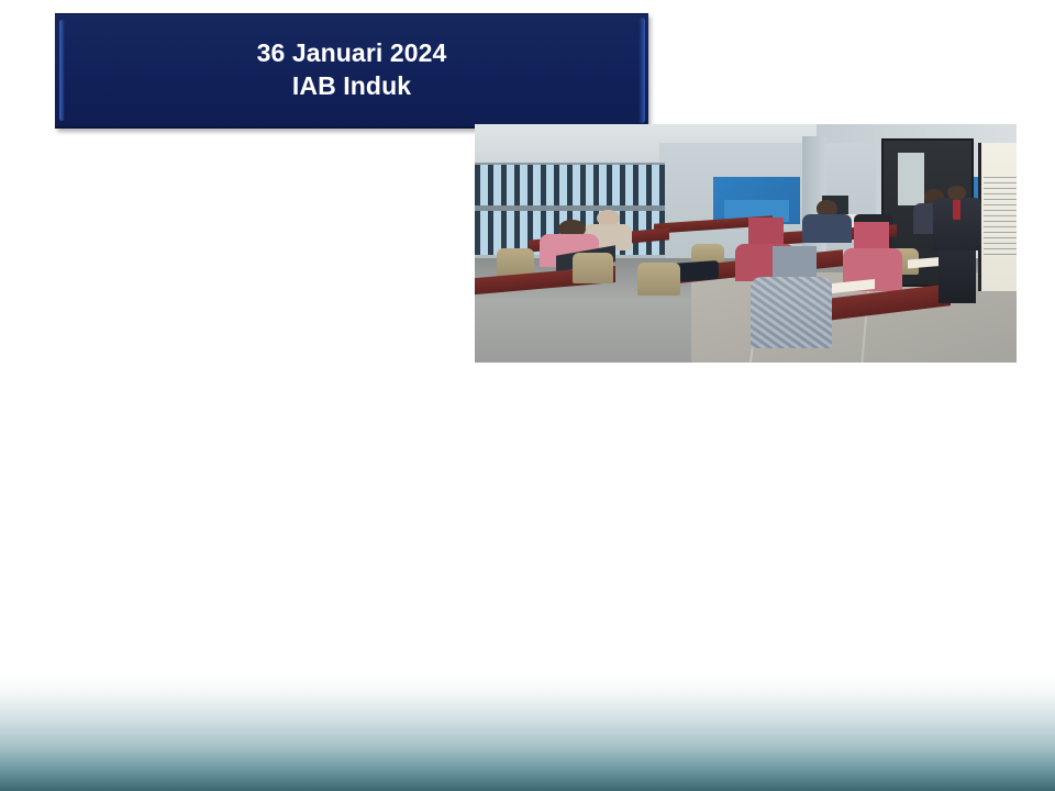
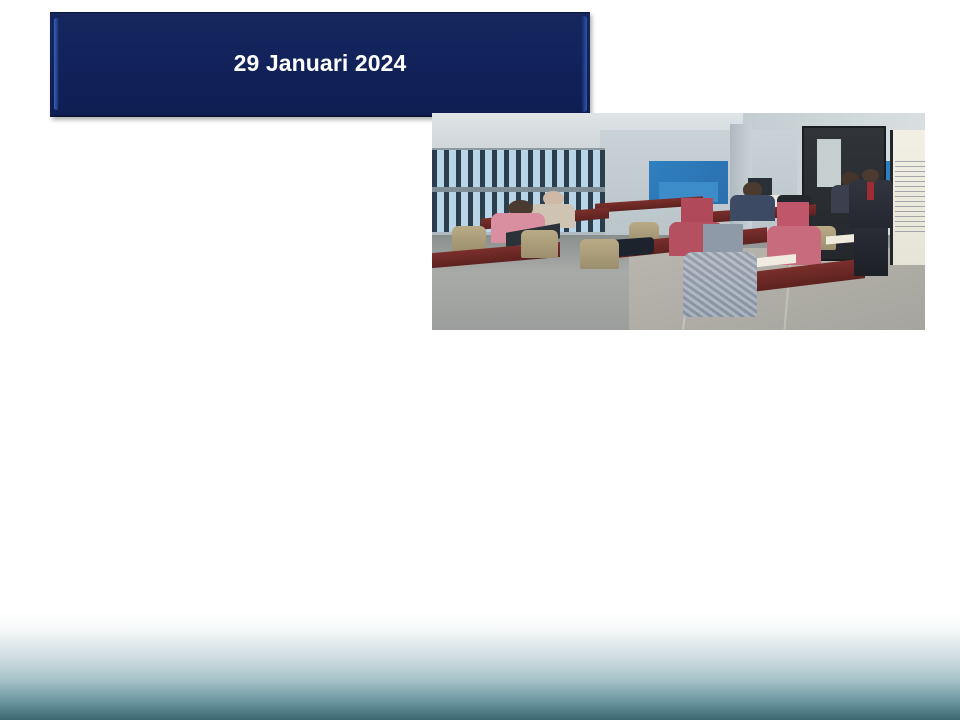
- 36 Januari 2024
+ 29 Januari 2024
- IAB Induk
